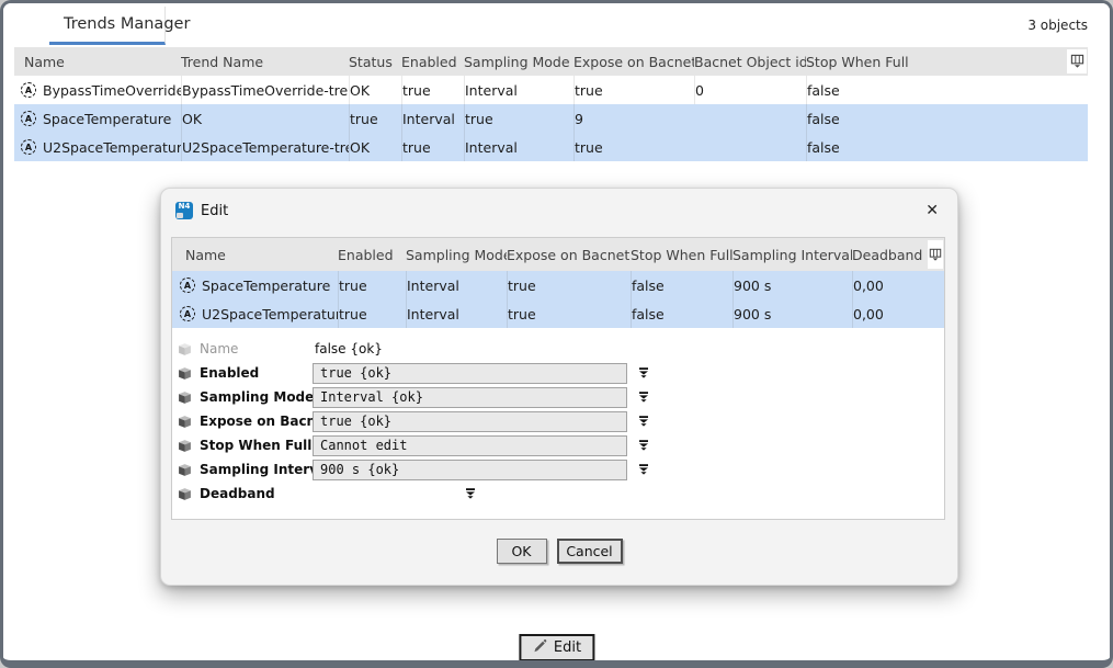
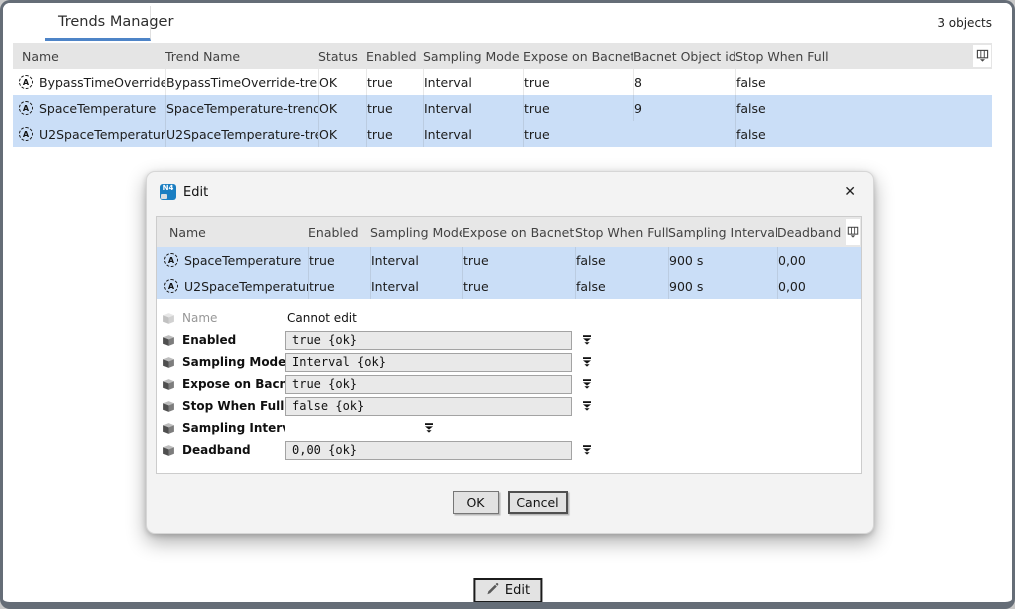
  Trends Manager
  3 objects
  Name
  Trend Name
  Status
  Enabled
  Sampling Mode
  Expose on Bacnet
  Bacnet Object id
  Stop When Full
  A
  BypassTimeOverride
  BypassTimeOverride-tre
  OK
  true
  Interval
  true
- 0
+ 8
  false
  A
  SpaceTemperature
+ SpaceTemperature-trend
  OK
  true
  Interval
  true
  9
  false
  A
  U2SpaceTemperatur
  U2SpaceTemperature-tr
  OK
  true
  Interval
  true
  false
  N4
  Edit
  ✕
  Name
  Enabled
  Sampling Mod
  Expose on Bacnet
  Stop When Full
  Sampling Interval
  Deadband
  A
  SpaceTemperature
  true
  Interval
  true
  false
  900 s
  0,00
  A
  U2SpaceTemperatu
  true
  Interval
  true
  false
  900 s
  0,00
  Name
- false {ok}
+ Cannot edit
  Enabled
  true {ok}
  Sampling Mode
  Interval {ok}
  Expose on Bacn
  true {ok}
  Stop When Full
- Cannot edit
+ false {ok}
  Sampling Inter
- 900 s {ok}
  Deadband
+ 0,00 {ok}
  OK
  Cancel
  Edit
